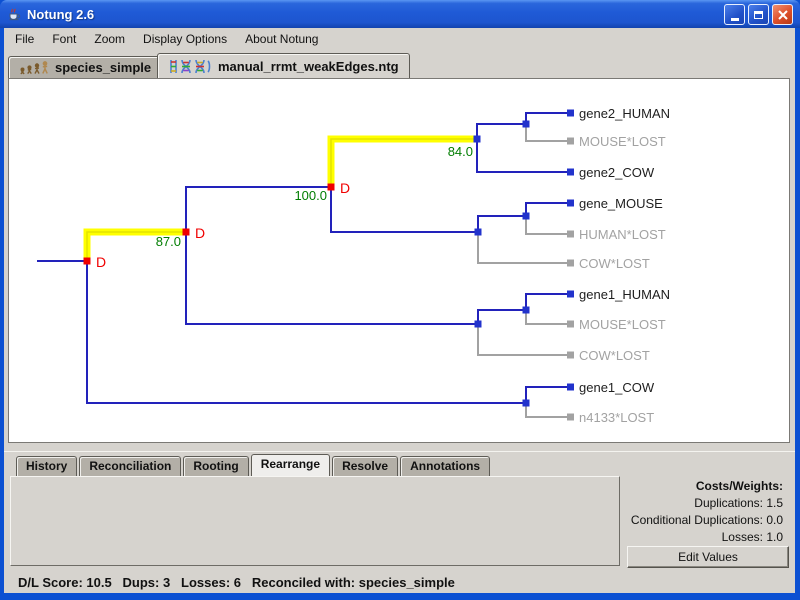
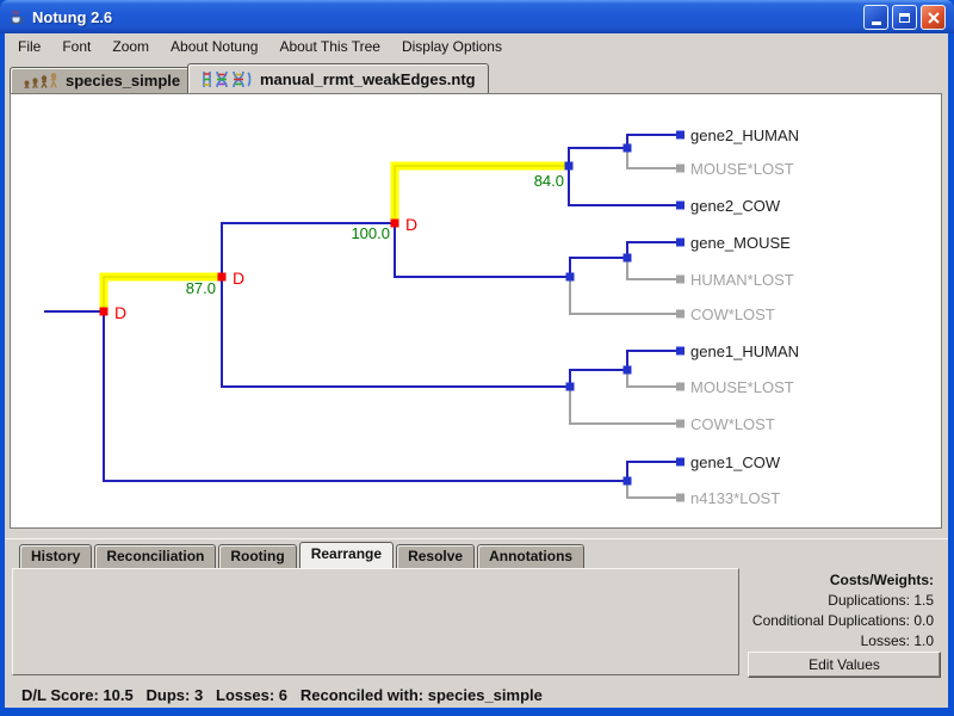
  Notung 2.6
  File
  Font
  Zoom
- Display Options
+ About Notung
+ About This Tree
- About Notung
+ Display Options
  species_simple
  manual_rrmt_weakEdges.ntg
  D
  D
  D
  84.0
  100.0
  87.0
  gene2_HUMAN
  MOUSE*LOST
  gene2_COW
  gene_MOUSE
  HUMAN*LOST
  COW*LOST
  gene1_HUMAN
  MOUSE*LOST
  COW*LOST
  gene1_COW
  n4133*LOST
  History
  Reconciliation
  Rooting
  Rearrange
  Resolve
  Annotations
  Costs/Weights:
  Duplications: 1.5
  Conditional Duplications: 0.0
  Losses: 1.0
  Edit Values
  D/L Score: 10.5 Dups: 3 Losses: 6 Reconciled with: species_simple
